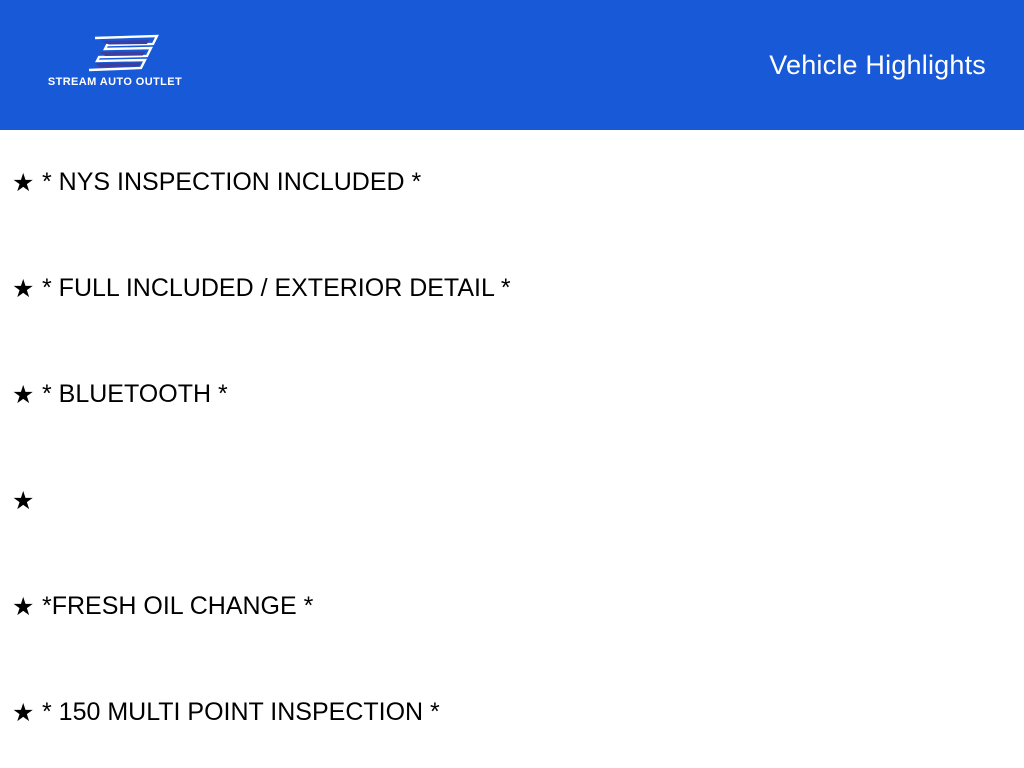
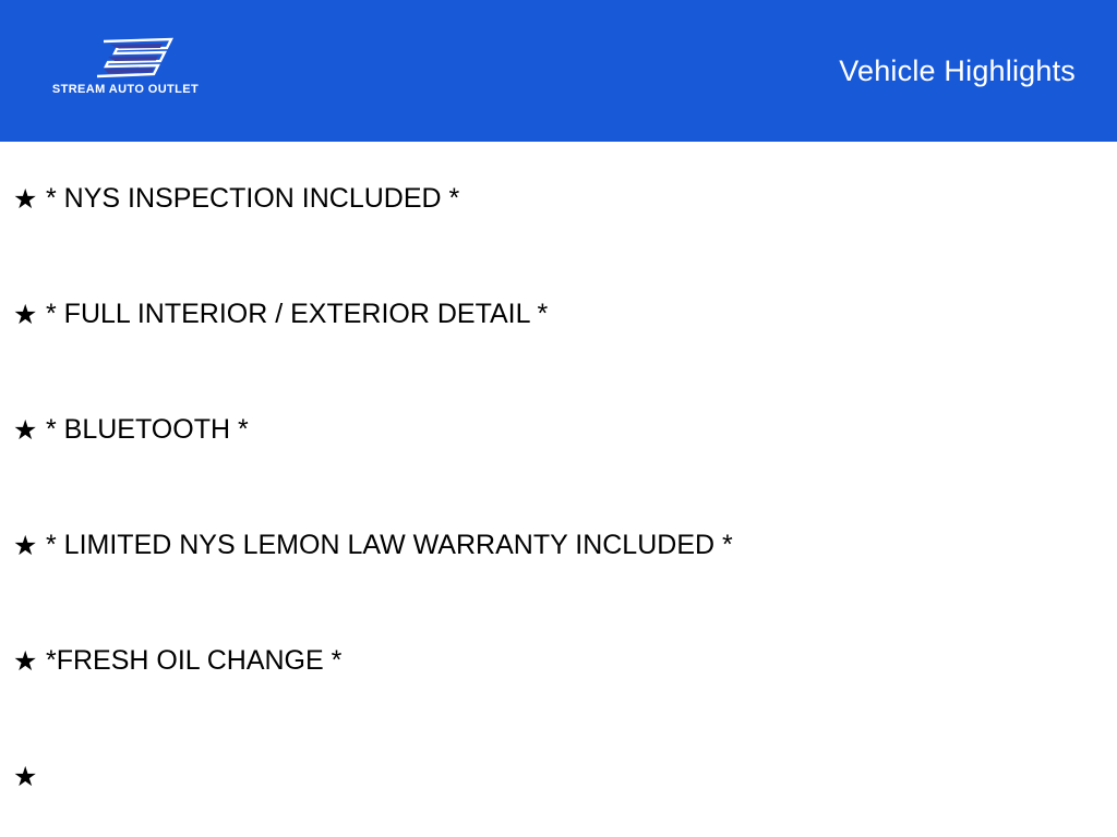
  STREAM AUTO OUTLET
  Vehicle Highlights
  ★
  * NYS INSPECTION INCLUDED *
  ★
- * FULL INCLUDED / EXTERIOR DETAIL *
+ * FULL INTERIOR / EXTERIOR DETAIL *
  ★
  * BLUETOOTH *
  ★
+ * LIMITED NYS LEMON LAW WARRANTY INCLUDED *
  ★
  *FRESH OIL CHANGE *
  ★
- * 150 MULTI POINT INSPECTION *
